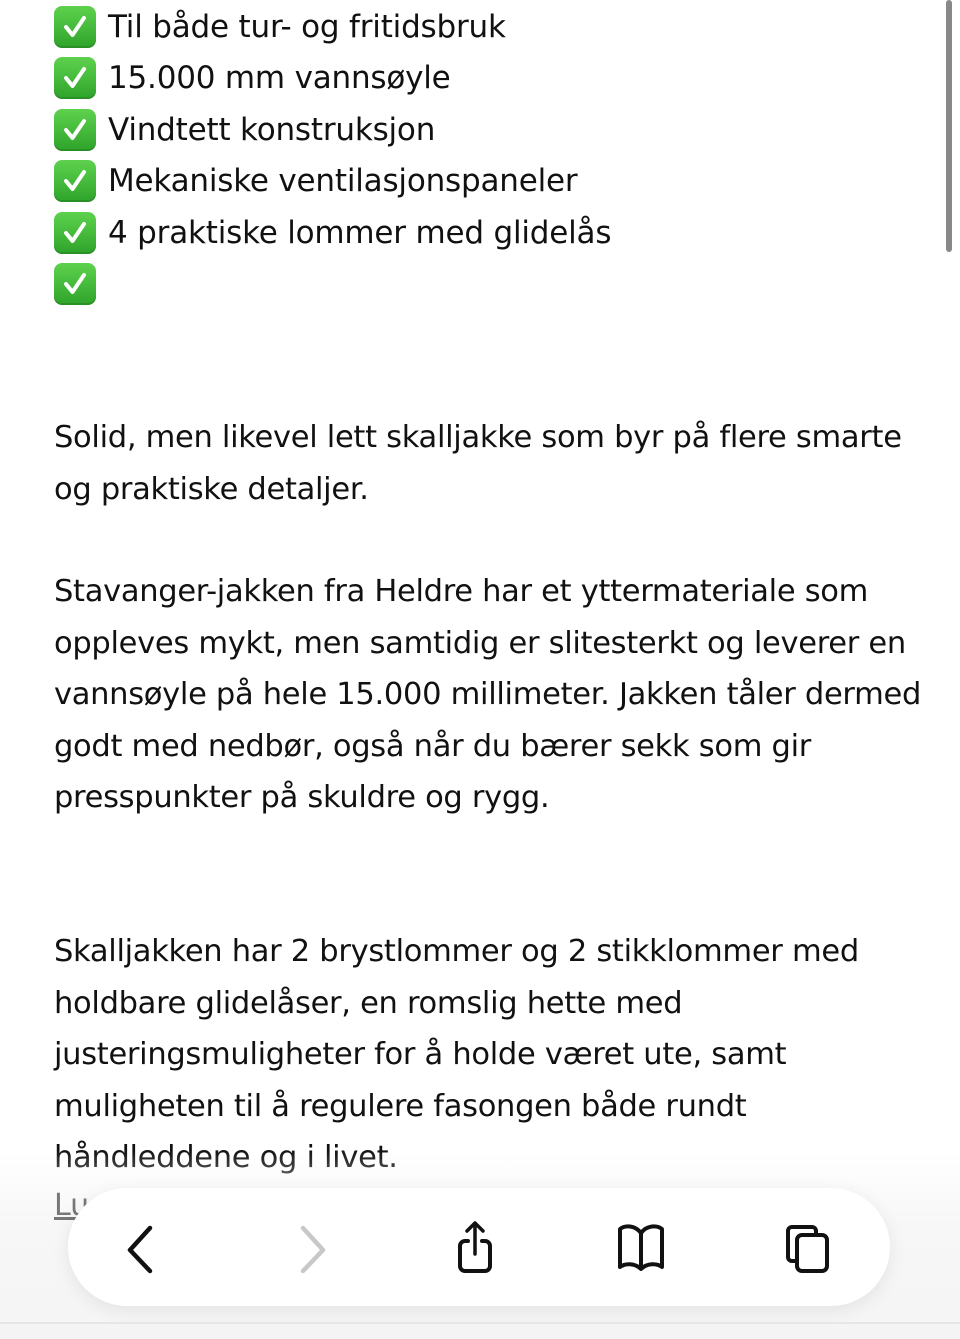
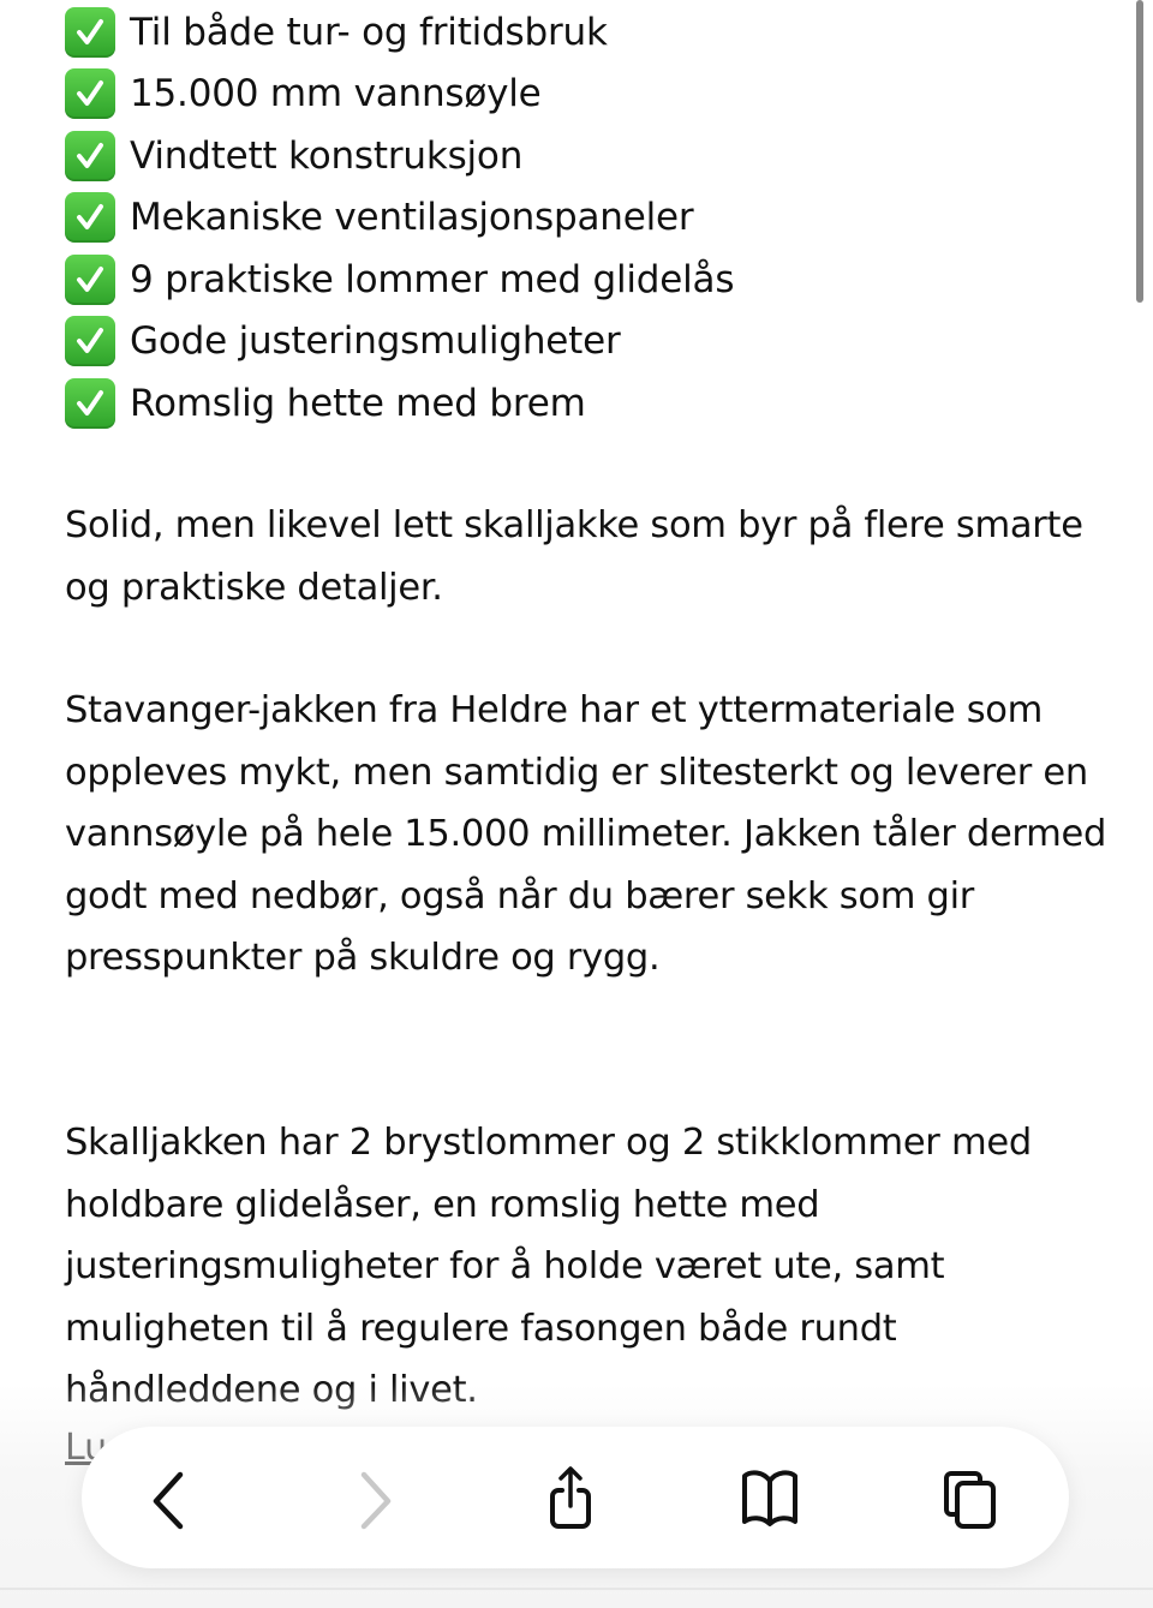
  Til både tur- og fritidsbruk
  15.000 mm vannsøyle
  Vindtett konstruksjon
  Mekaniske ventilasjonspaneler
- 4 praktiske lommer med glidelås
+ 9 praktiske lommer med glidelås
+ Gode justeringsmuligheter
+ Romslig hette med brem
  Solid, men likevel lett skalljakke som byr på flere smarte og praktiske detaljer.
  Stavanger-jakken fra Heldre har et yttermateriale som oppleves mykt, men samtidig er slitesterkt og leverer en vannsøyle på hele 15.000 millimeter. Jakken tåler dermed godt med nedbør, også når du bærer sekk som gir presspunkter på skuldre og rygg.
  Skalljakken har 2 brystlommer og 2 stikklommer med holdbare glidelåser, en romslig hette med justeringsmuligheter for å holde været ute, samt muligheten til å regulere fasongen både rundt
  Lu
